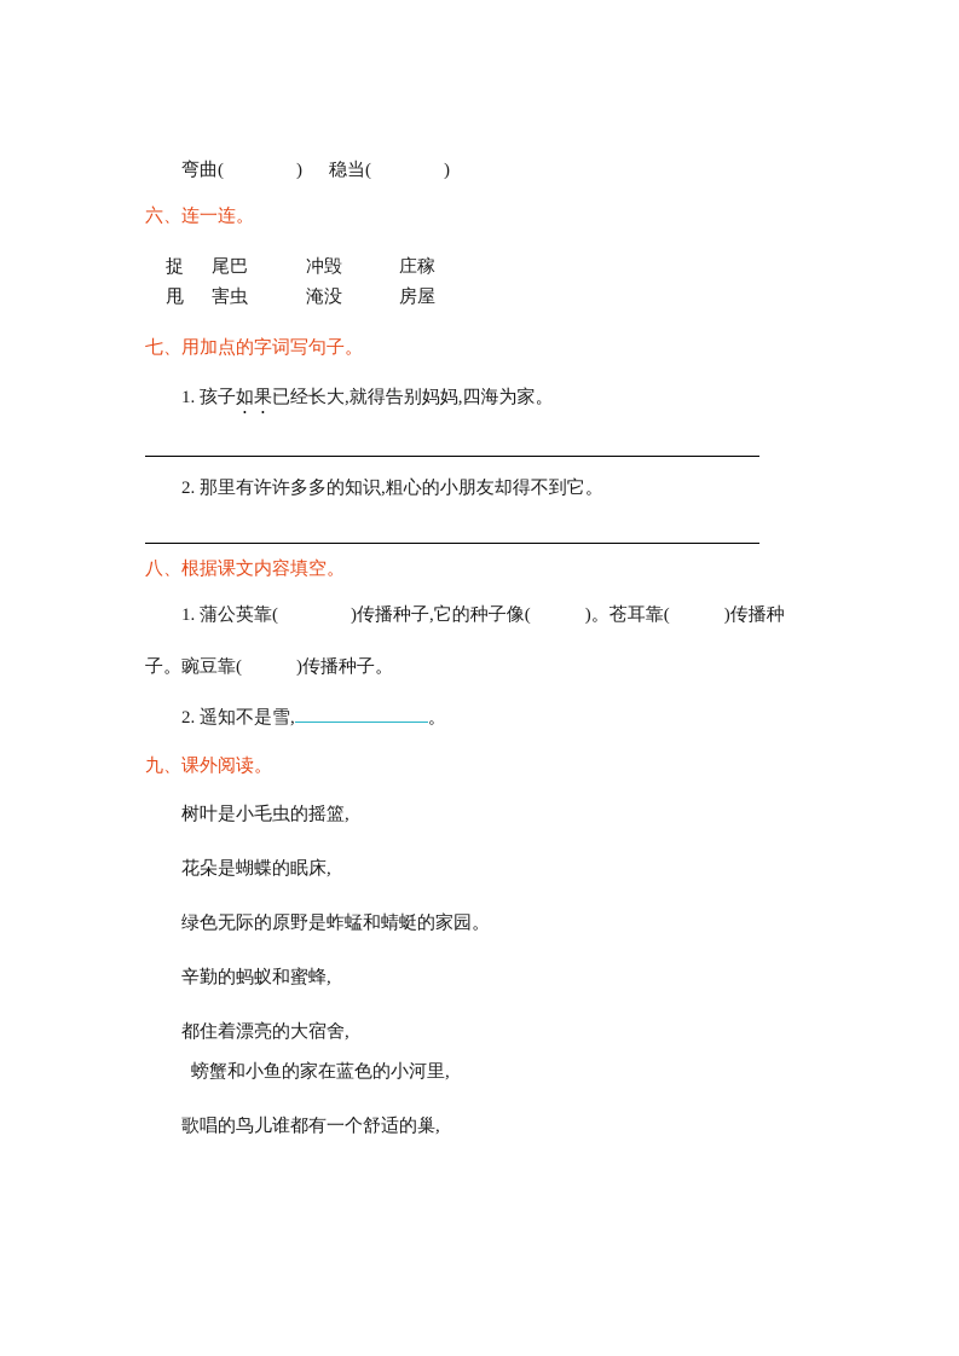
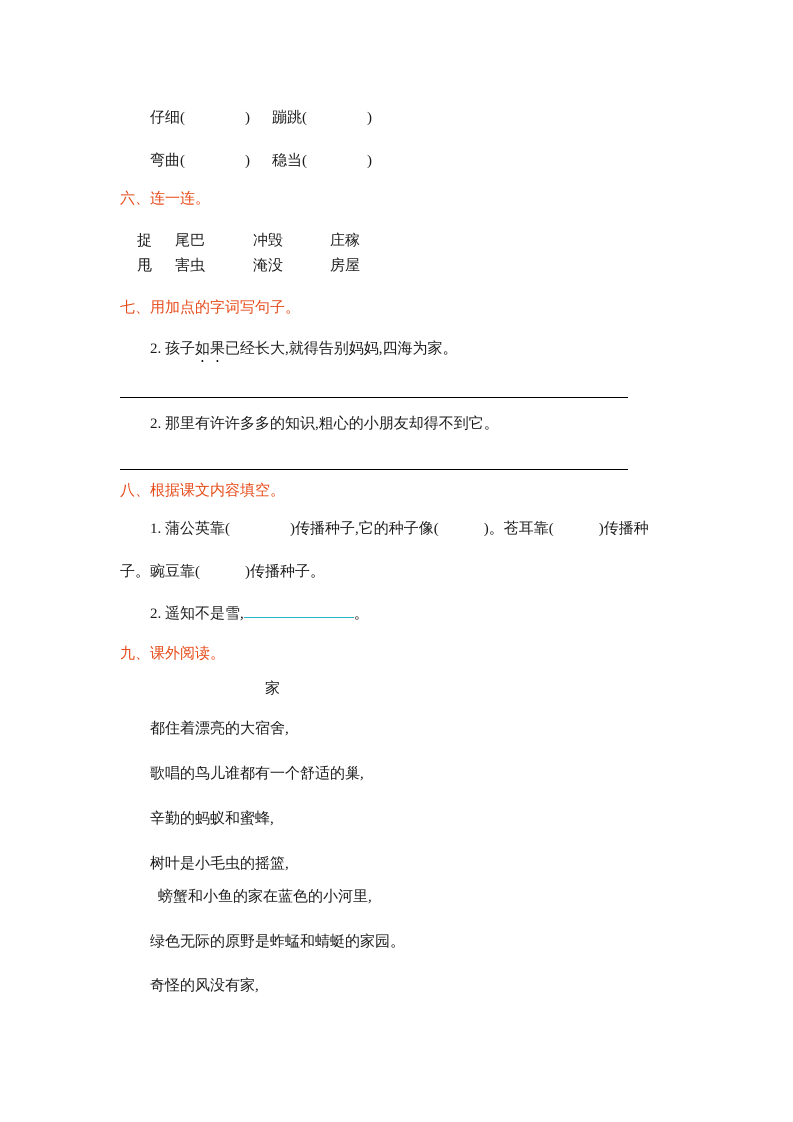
+ 仔细( ) 蹦跳( )
  弯曲( ) 稳当( )
  六、连一连。
  捉 尾巴 冲毁 庄稼
  甩 害虫 淹没 房屋
  七、用加点的字词写句子。
- 1. 孩子如果已经长大,就得告别妈妈,四海为家。
+ 2. 孩子如果已经长大,就得告别妈妈,四海为家。
  2. 那里有许许多多的知识,粗心的小朋友却得不到它。
  八、根据课文内容填空。
  1. 蒲公英靠( )传播种子,它的种子像( )。苍耳靠( )传播种
  子。豌豆靠( )传播种子。
  2. 遥知不是雪, 。
  九、课外阅读。
+ 家
- 树叶是小毛虫的摇篮,
+ 都住着漂亮的大宿舍,
- 花朵是蝴蝶的眠床,
- 绿色无际的原野是蚱蜢和蜻蜓的家园。
+ 歌唱的鸟儿谁都有一个舒适的巢,
  辛勤的蚂蚁和蜜蜂,
- 都住着漂亮的大宿舍,
+ 树叶是小毛虫的摇篮,
  螃蟹和小鱼的家在蓝色的小河里,
- 歌唱的鸟儿谁都有一个舒适的巢,
+ 绿色无际的原野是蚱蜢和蜻蜓的家园。
+ 奇怪的风没有家,
